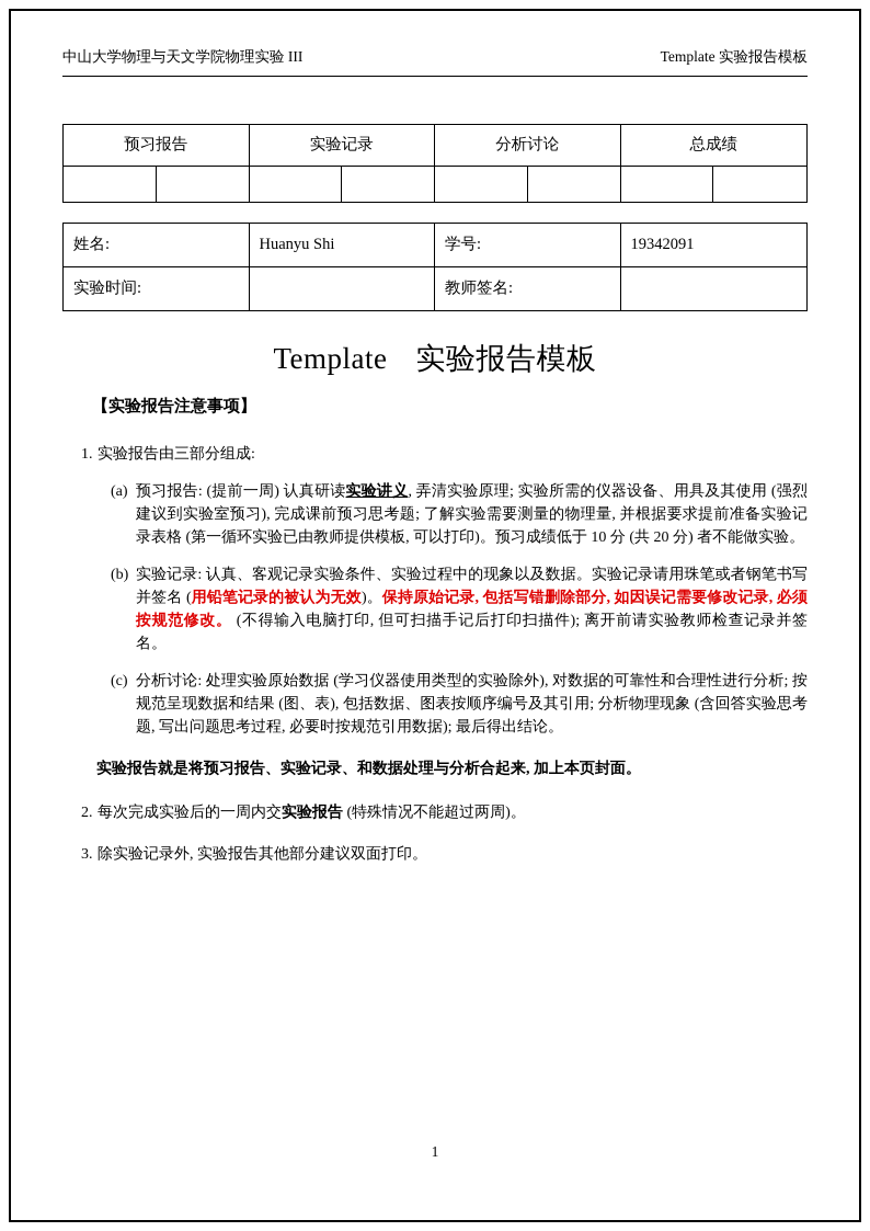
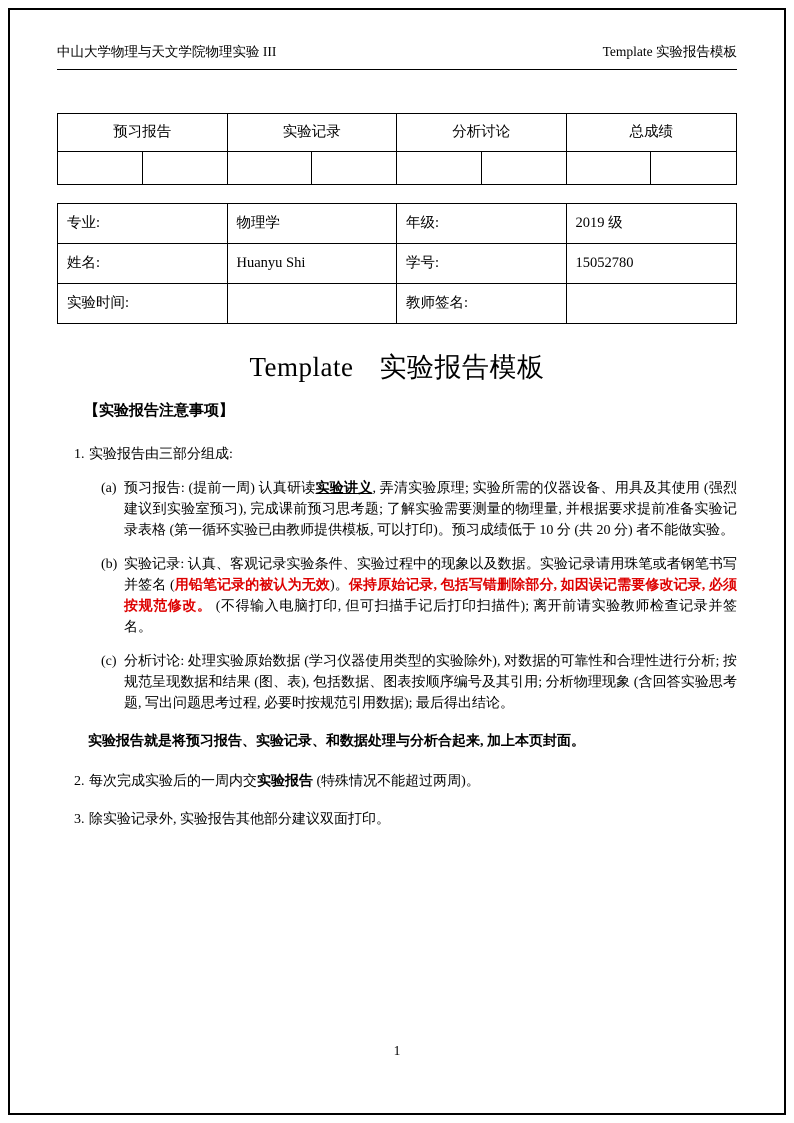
  中山大学物理与天文学院物理实验 III
  Template 实验报告模板
  预习报告
  实验记录
  分析讨论
  总成绩
+ 专业:
+ 物理学
+ 年级:
+ 2019 级
  姓名:
  Huanyu Shi
  学号:
- 19342091
+ 15052780
  实验时间:
  教师签名:
  Template 实验报告模板
  【实验报告注意事项】
  1.
  实验报告由三部分组成:
  (a)
  预习报告: (提前一周) 认真研读实验讲义, 弄清实验原理; 实验所需的仪器设备、用具及其使用 (强烈建议到实验室预习), 完成课前预习思考题; 了解实验需要测量的物理量, 并根据要求提前准备实验记录表格 (第一循环实验已由教师提供模板, 可以打印)。预习成绩低于 10 分 (共 20 分) 者不能做实验。
  (b)
  实验记录: 认真、客观记录实验条件、实验过程中的现象以及数据。实验记录请用珠笔或者钢笔书写并签名 (用铅笔记录的被认为无效)。保持原始记录, 包括写错删除部分, 如因误记需要修改记录, 必须按规范修改。 (不得输入电脑打印, 但可扫描手记后打印扫描件); 离开前请实验教师检查记录并签名。
  (c)
  分析讨论: 处理实验原始数据 (学习仪器使用类型的实验除外), 对数据的可靠性和合理性进行分析; 按规范呈现数据和结果 (图、表), 包括数据、图表按顺序编号及其引用; 分析物理现象 (含回答实验思考题, 写出问题思考过程, 必要时按规范引用数据); 最后得出结论。
  实验报告就是将预习报告、实验记录、和数据处理与分析合起来, 加上本页封面。
  2.
  每次完成实验后的一周内交实验报告 (特殊情况不能超过两周)。
  3.
  除实验记录外, 实验报告其他部分建议双面打印。
  1
